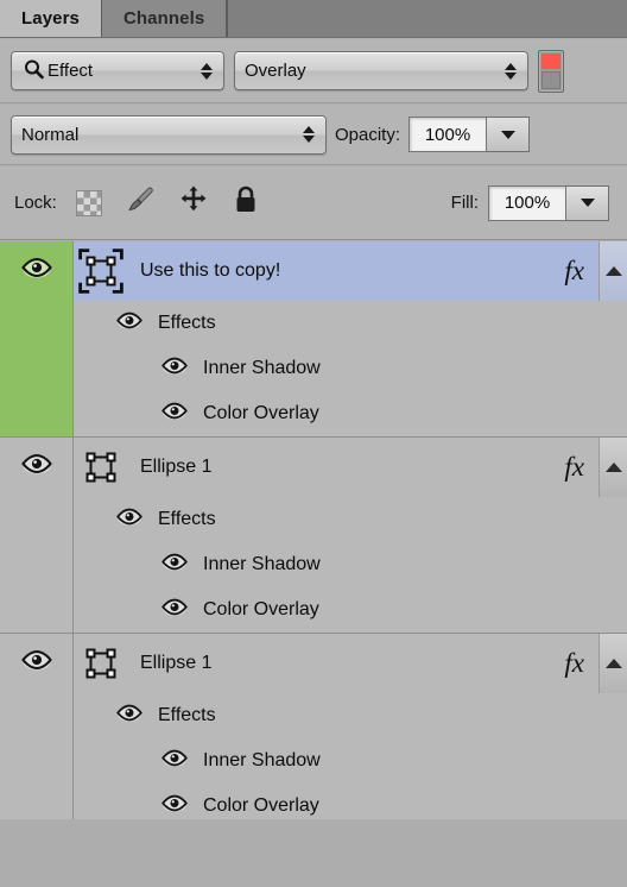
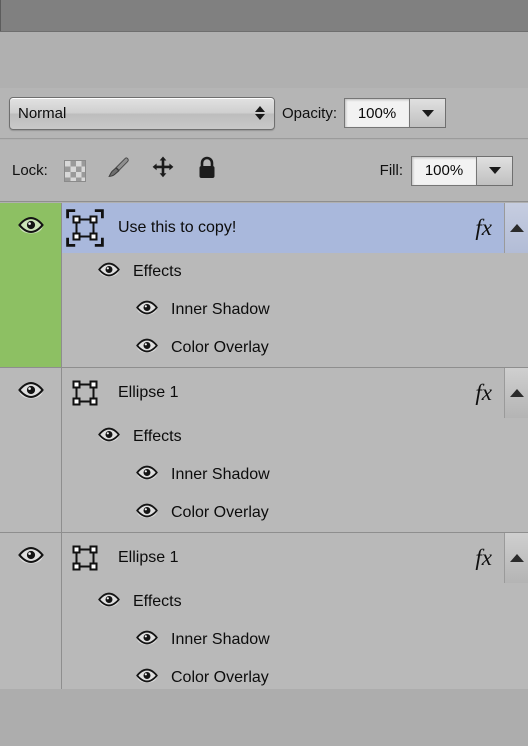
- Layers
- Channels
- Effect
- Overlay
  Normal
  Opacity:
  100%
  Lock:
  Fill:
  100%
  Use this to copy!
  fx
  Effects
  Inner Shadow
  Color Overlay
  Ellipse 1
  fx
  Effects
  Inner Shadow
  Color Overlay
  Ellipse 1
  fx
  Effects
  Inner Shadow
  Color Overlay
